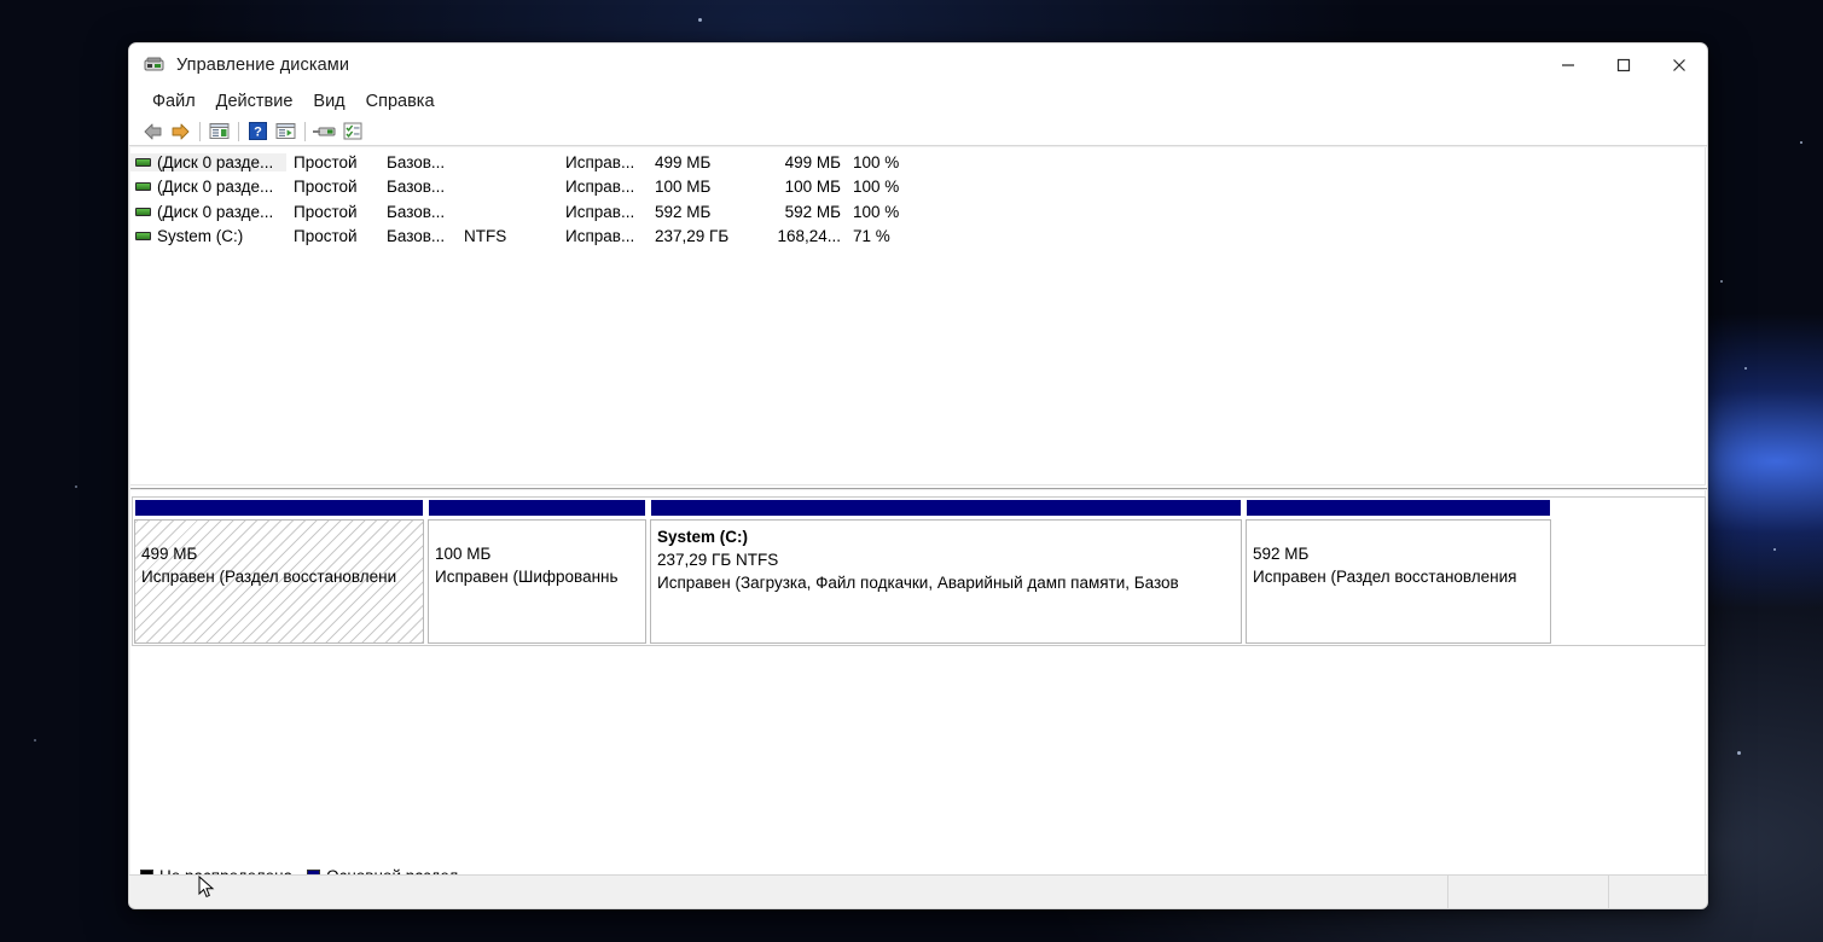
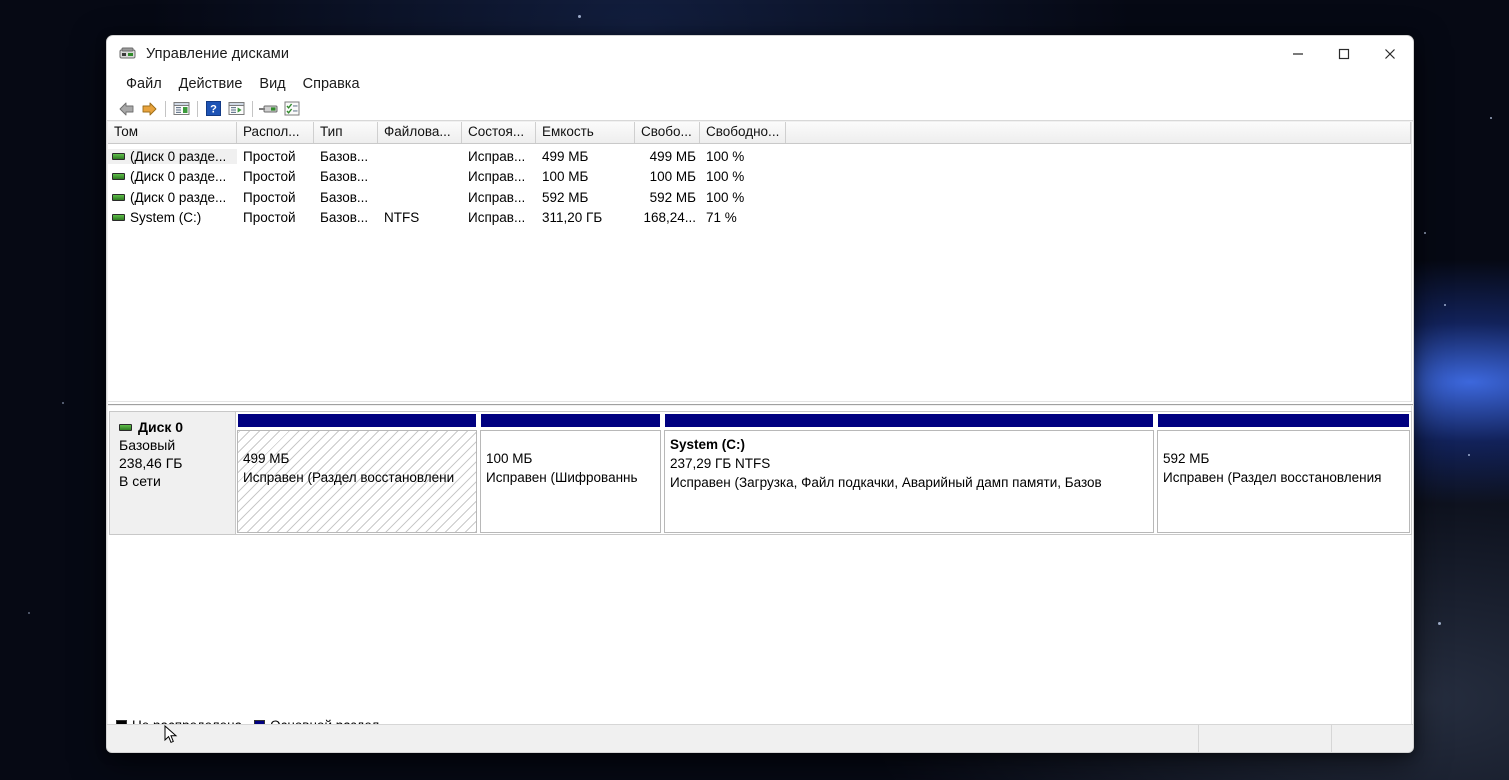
  Управление дисками
  Файл
  Действие
  Вид
  Справка
  ?
+ Том
+ Распол...
+ Тип
+ Файлова...
+ Состоя...
+ Емкость
+ Свобо...
+ Свободно...
  (Диск 0 разде...
  Простой
  Базов...
  Исправ...
  499 МБ
  499 МБ
  100 %
  (Диск 0 разде...
  Простой
  Базов...
  Исправ...
  100 МБ
  100 МБ
  100 %
  (Диск 0 разде...
  Простой
  Базов...
  Исправ...
  592 МБ
  592 МБ
  100 %
  System (C:)
  Простой
  Базов...
  NTFS
  Исправ...
- 237,29 ГБ
+ 311,20 ГБ
  168,24...
  71 %
+ Диск 0
+ Базовый
+ 238,46 ГБ
+ В сети
  499 МБ
  Исправен (Раздел восстановлени
  100 МБ
  Исправен (Шифрованнь
  System (C:)
  237,29 ГБ NTFS
  Исправен (Загрузка, Файл подкачки, Аварийный дамп памяти, Базов
  592 МБ
  Исправен (Раздел восстановления
